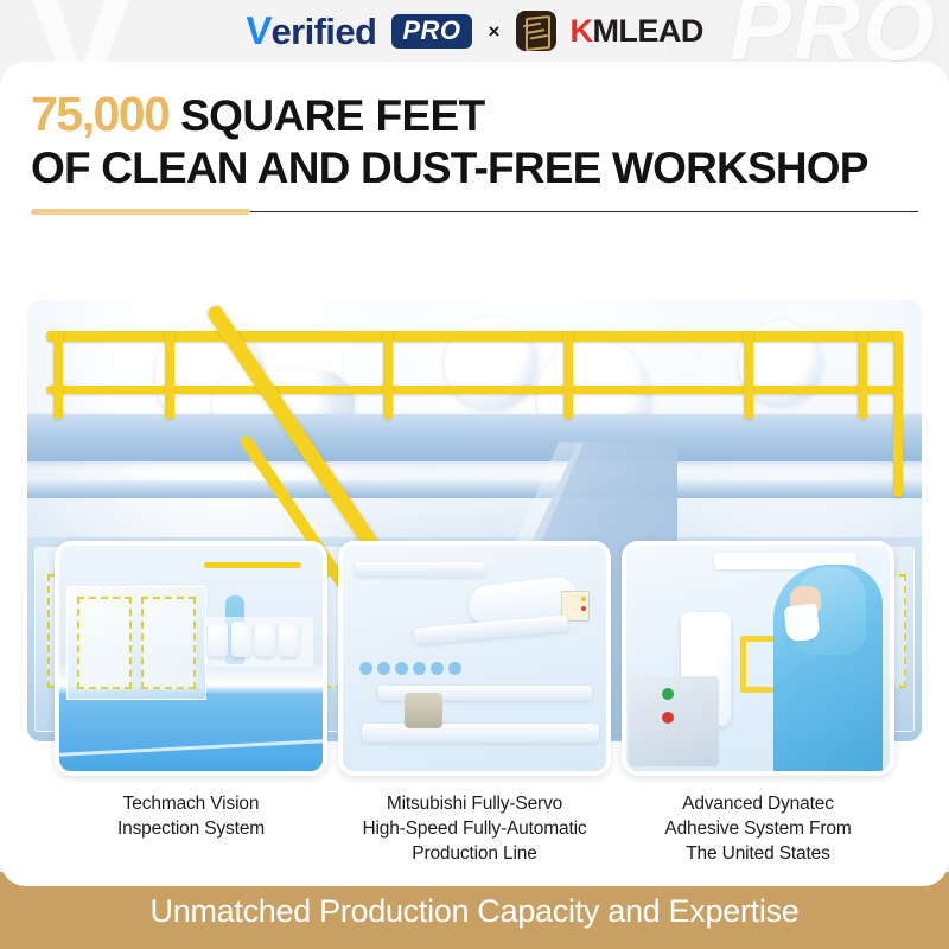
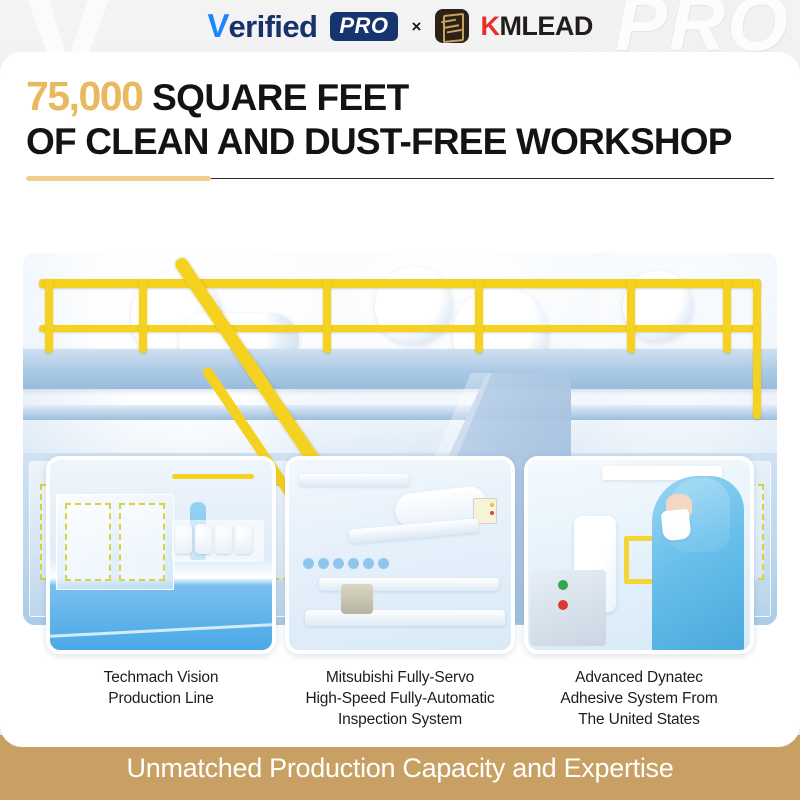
  V
  erified
  PRO
  ×
  K
  MLEAD
  75,000 SQUARE FEET
  OF CLEAN AND DUST-FREE WORKSHOP
  Techmach Vision
- Inspection System
+ Production Line
  Mitsubishi Fully-Servo
  High-Speed Fully-Automatic
- Production Line
+ Inspection System
  Advanced Dynatec
  Adhesive System From
  The United States
  Unmatched Production Capacity and Expertise
